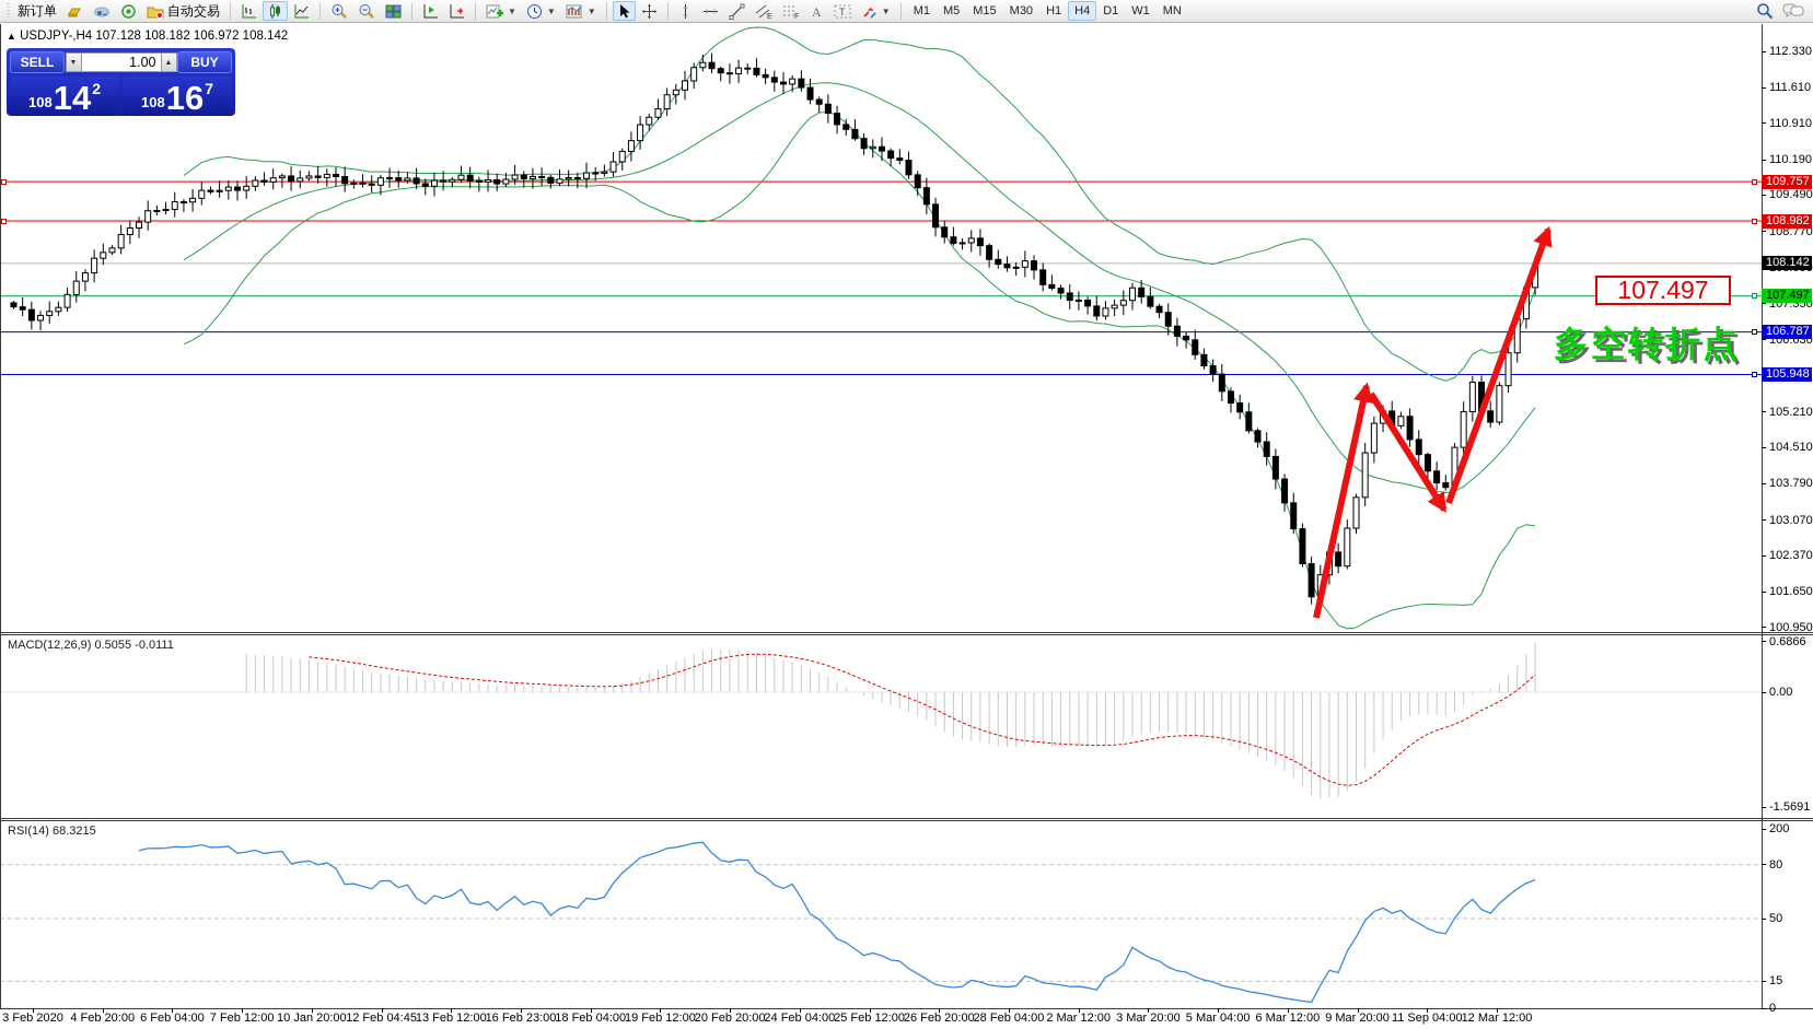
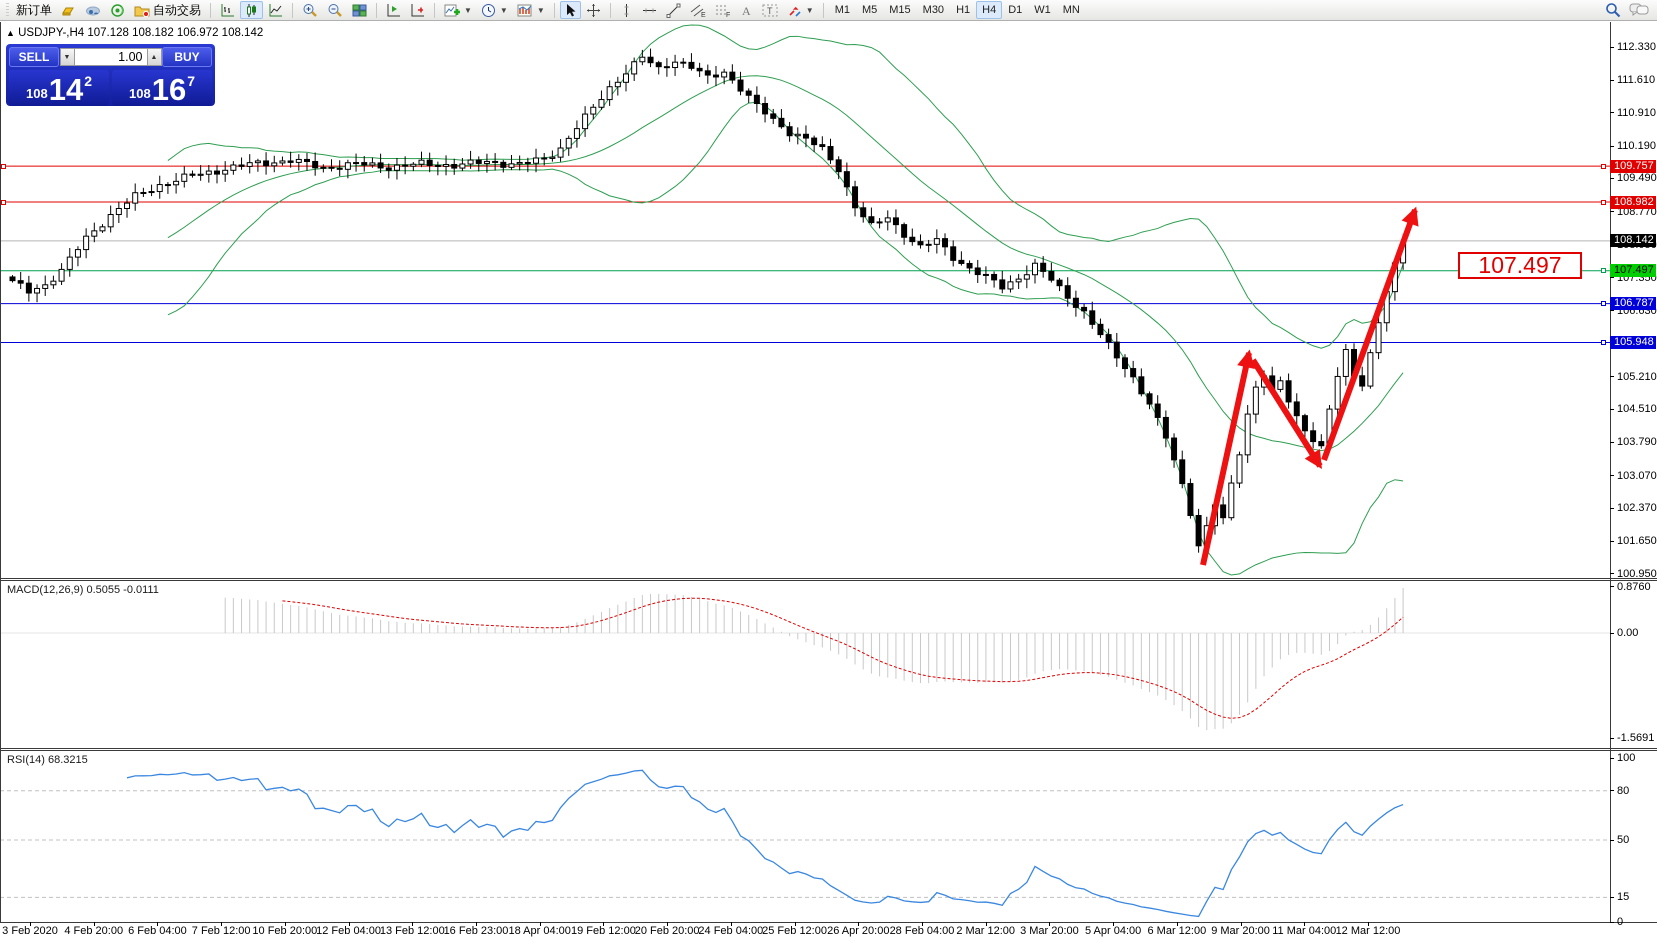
  新订单
  自动交易
  ▼
  ▼
  ▼
  A
  T
  ▼
  M1
  M5
  M15
  M30
  H1
  H4
  D1
  W1
  MN
  ▲ USDJPY-,H4 107.128 108.182 106.972 108.142
  SELL
  1.00
  BUY
  108
  14
  2
  108
  16
  7
  107.497
- 多空转折点
  MACD(12,26,9) 0.5055 -0.0111
  RSI(14) 68.3215
  112.330
  111.610
  110.910
  110.190
  109.490
  108.770
  107.350
  106.630
  105.210
  104.510
  103.790
  103.070
  102.370
  101.650
  100.950
  109.757
  108.982
  107.497
  106.787
  105.948
  108.142
- 0.6866
+ 0.8760
  0.00
  -1.5691
- 200
+ 100
  80
  50
  15
  0
  3 Feb 2020
  4 Feb 20:00
  6 Feb 04:00
  7 Feb 12:00
- 10 Jan 20:00
+ 10 Feb 20:00
- 12 Feb 04:45
+ 12 Feb 04:00
  13 Feb 12:00
  16 Feb 23:00
- 18 Feb 04:00
+ 18 Apr 04:00
  19 Feb 12:00
  20 Feb 20:00
  24 Feb 04:00
  25 Feb 12:00
- 26 Feb 20:00
+ 26 Apr 20:00
  28 Feb 04:00
  2 Mar 12:00
  3 Mar 20:00
- 5 Mar 04:00
+ 5 Apr 04:00
  6 Mar 12:00
  9 Mar 20:00
- 11 Sep 04:00
+ 11 Mar 04:00
  12 Mar 12:00
